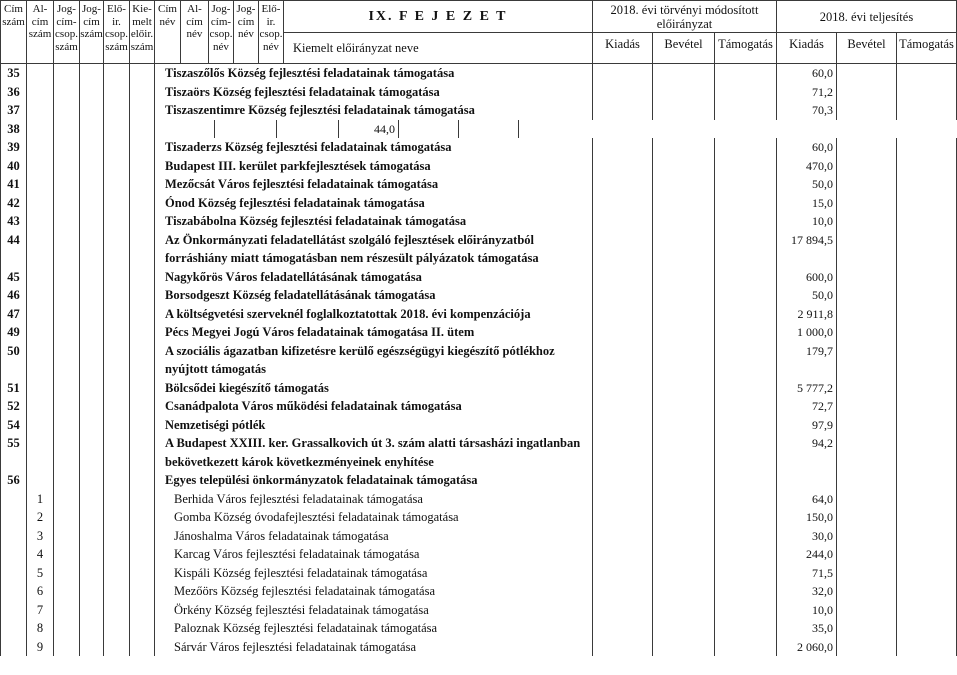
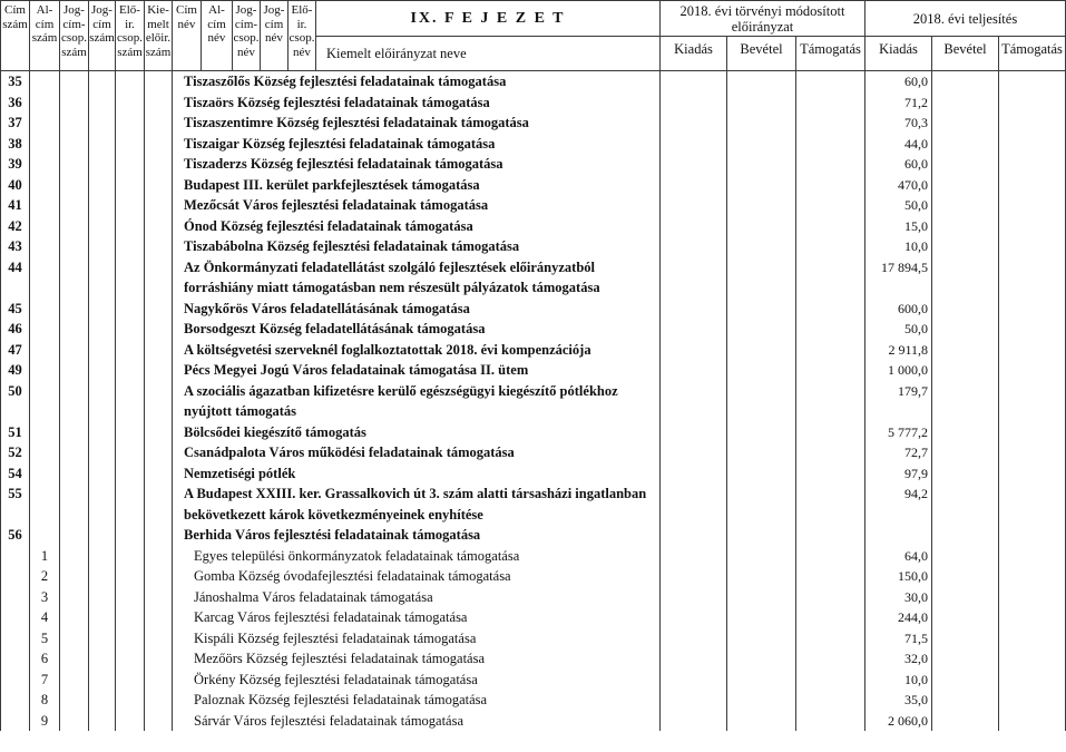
  Cím
  szám
  Al-
  cím
  szám
  Jog-
  cím-
  csop.
  szám
  Jog-
  cím
  szám
  Elő-
  ir.
  csop.
  szám
  Kie-
  melt
  előir.
  szám
  Cím
  név
  Al-
  cím
  név
  Jog-
  cím-
  csop.
  név
  Jog-
  cím
  név
  Elő-
  ir.
  csop.
  név
  IX. F E J E Z E T
  Kiemelt előirányzat neve
  2018. évi törvényi módosított előirányzat
  2018. évi teljesítés
  Kiadás
  Bevétel
  Támogatás
  Kiadás
  Bevétel
  Támogatás
  35
  Tiszaszőlős Község fejlesztési feladatainak támogatása
  60,0
  36
  Tiszaörs Község fejlesztési feladatainak támogatása
  71,2
  37
  Tiszaszentimre Község fejlesztési feladatainak támogatása
  70,3
  38
+ Tiszaigar Község fejlesztési feladatainak támogatása
  44,0
  39
  Tiszaderzs Község fejlesztési feladatainak támogatása
  60,0
  40
  Budapest III. kerület parkfejlesztések támogatása
  470,0
  41
  Mezőcsát Város fejlesztési feladatainak támogatása
  50,0
  42
  Ónod Község fejlesztési feladatainak támogatása
  15,0
  43
  Tiszabábolna Község fejlesztési feladatainak támogatása
  10,0
  44
  Az Önkormányzati feladatellátást szolgáló fejlesztések előirányzatból forráshiány miatt támogatásban nem részesült pályázatok támogatása
  17 894,5
  45
  Nagykőrös Város feladatellátásának támogatása
  600,0
  46
  Borsodgeszt Község feladatellátásának támogatása
  50,0
  47
  A költségvetési szerveknél foglalkoztatottak 2018. évi kompenzációja
  2 911,8
  49
  Pécs Megyei Jogú Város feladatainak támogatása II. ütem
  1 000,0
  50
  A szociális ágazatban kifizetésre kerülő egészségügyi kiegészítő pótlékhoz nyújtott támogatás
  179,7
  51
  Bölcsődei kiegészítő támogatás
  5 777,2
  52
  Csanádpalota Város működési feladatainak támogatása
  72,7
  54
  Nemzetiségi pótlék
  97,9
  55
  A Budapest XXIII. ker. Grassalkovich út 3. szám alatti társasházi ingatlanban bekövetkezett károk következményeinek enyhítése
  94,2
  56
- Egyes települési önkormányzatok feladatainak támogatása
+ Berhida Város fejlesztési feladatainak támogatása
  1
- Berhida Város fejlesztési feladatainak támogatása
+ Egyes települési önkormányzatok feladatainak támogatása
  64,0
  2
  Gomba Község óvodafejlesztési feladatainak támogatása
  150,0
  3
  Jánoshalma Város feladatainak támogatása
  30,0
  4
  Karcag Város fejlesztési feladatainak támogatása
  244,0
  5
  Kispáli Község fejlesztési feladatainak támogatása
  71,5
  6
  Mezőörs Község fejlesztési feladatainak támogatása
  32,0
  7
  Örkény Község fejlesztési feladatainak támogatása
  10,0
  8
  Paloznak Község fejlesztési feladatainak támogatása
  35,0
  9
  Sárvár Város fejlesztési feladatainak támogatása
  2 060,0
